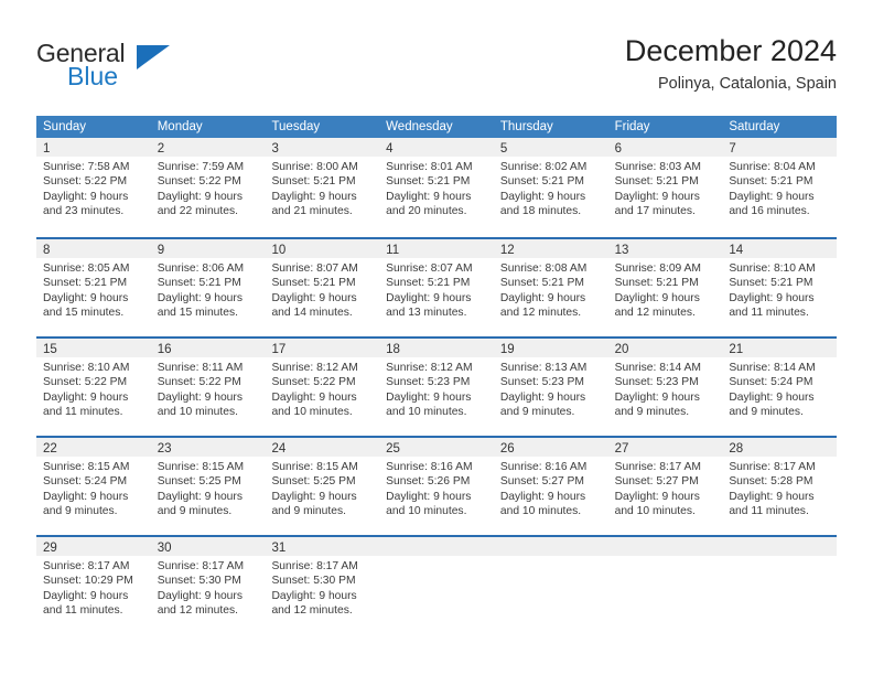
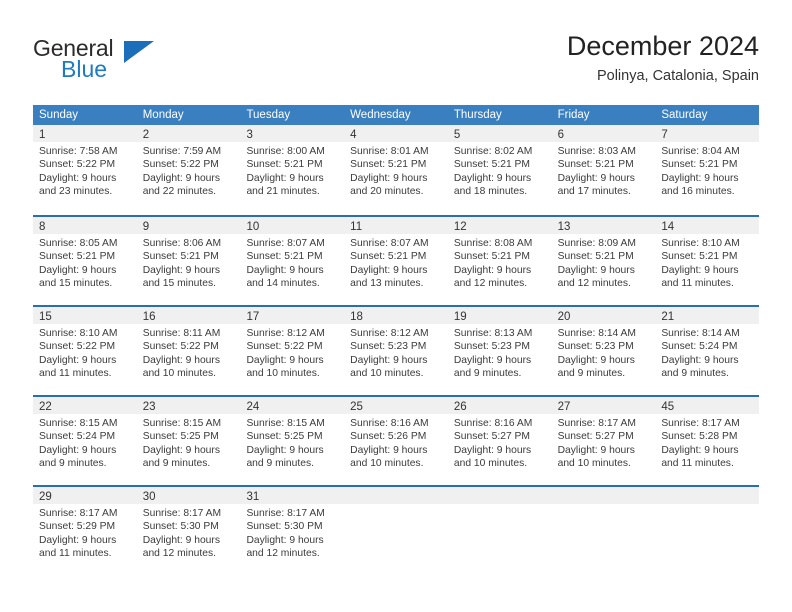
  General
  Blue
  December 2024
  Polinya, Catalonia, Spain
  Sunday
  Monday
  Tuesday
  Wednesday
  Thursday
  Friday
  Saturday
  1
  Sunrise: 7:58 AM
  Sunset: 5:22 PM
  Daylight: 9 hours
  and 23 minutes.
  2
  Sunrise: 7:59 AM
  Sunset: 5:22 PM
  Daylight: 9 hours
  and 22 minutes.
  3
  Sunrise: 8:00 AM
  Sunset: 5:21 PM
  Daylight: 9 hours
  and 21 minutes.
  4
  Sunrise: 8:01 AM
  Sunset: 5:21 PM
  Daylight: 9 hours
  and 20 minutes.
  5
  Sunrise: 8:02 AM
  Sunset: 5:21 PM
  Daylight: 9 hours
  and 18 minutes.
  6
  Sunrise: 8:03 AM
  Sunset: 5:21 PM
  Daylight: 9 hours
  and 17 minutes.
  7
  Sunrise: 8:04 AM
  Sunset: 5:21 PM
  Daylight: 9 hours
  and 16 minutes.
  8
  Sunrise: 8:05 AM
  Sunset: 5:21 PM
  Daylight: 9 hours
  and 15 minutes.
  9
  Sunrise: 8:06 AM
  Sunset: 5:21 PM
  Daylight: 9 hours
  and 15 minutes.
  10
  Sunrise: 8:07 AM
  Sunset: 5:21 PM
  Daylight: 9 hours
  and 14 minutes.
  11
  Sunrise: 8:07 AM
  Sunset: 5:21 PM
  Daylight: 9 hours
  and 13 minutes.
  12
  Sunrise: 8:08 AM
  Sunset: 5:21 PM
  Daylight: 9 hours
  and 12 minutes.
  13
  Sunrise: 8:09 AM
  Sunset: 5:21 PM
  Daylight: 9 hours
  and 12 minutes.
  14
  Sunrise: 8:10 AM
  Sunset: 5:21 PM
  Daylight: 9 hours
  and 11 minutes.
  15
  Sunrise: 8:10 AM
  Sunset: 5:22 PM
  Daylight: 9 hours
  and 11 minutes.
  16
  Sunrise: 8:11 AM
  Sunset: 5:22 PM
  Daylight: 9 hours
  and 10 minutes.
  17
  Sunrise: 8:12 AM
  Sunset: 5:22 PM
  Daylight: 9 hours
  and 10 minutes.
  18
  Sunrise: 8:12 AM
  Sunset: 5:23 PM
  Daylight: 9 hours
  and 10 minutes.
  19
  Sunrise: 8:13 AM
  Sunset: 5:23 PM
  Daylight: 9 hours
  and 9 minutes.
  20
  Sunrise: 8:14 AM
  Sunset: 5:23 PM
  Daylight: 9 hours
  and 9 minutes.
  21
  Sunrise: 8:14 AM
  Sunset: 5:24 PM
  Daylight: 9 hours
  and 9 minutes.
  22
  Sunrise: 8:15 AM
  Sunset: 5:24 PM
  Daylight: 9 hours
  and 9 minutes.
  23
  Sunrise: 8:15 AM
  Sunset: 5:25 PM
  Daylight: 9 hours
  and 9 minutes.
  24
  Sunrise: 8:15 AM
  Sunset: 5:25 PM
  Daylight: 9 hours
  and 9 minutes.
  25
  Sunrise: 8:16 AM
  Sunset: 5:26 PM
  Daylight: 9 hours
  and 10 minutes.
  26
  Sunrise: 8:16 AM
  Sunset: 5:27 PM
  Daylight: 9 hours
  and 10 minutes.
  27
  Sunrise: 8:17 AM
  Sunset: 5:27 PM
  Daylight: 9 hours
  and 10 minutes.
- 28
+ 45
  Sunrise: 8:17 AM
  Sunset: 5:28 PM
  Daylight: 9 hours
  and 11 minutes.
  29
  Sunrise: 8:17 AM
- Sunset: 10:29 PM
+ Sunset: 5:29 PM
  Daylight: 9 hours
  and 11 minutes.
  30
  Sunrise: 8:17 AM
  Sunset: 5:30 PM
  Daylight: 9 hours
  and 12 minutes.
  31
  Sunrise: 8:17 AM
  Sunset: 5:30 PM
  Daylight: 9 hours
  and 12 minutes.
